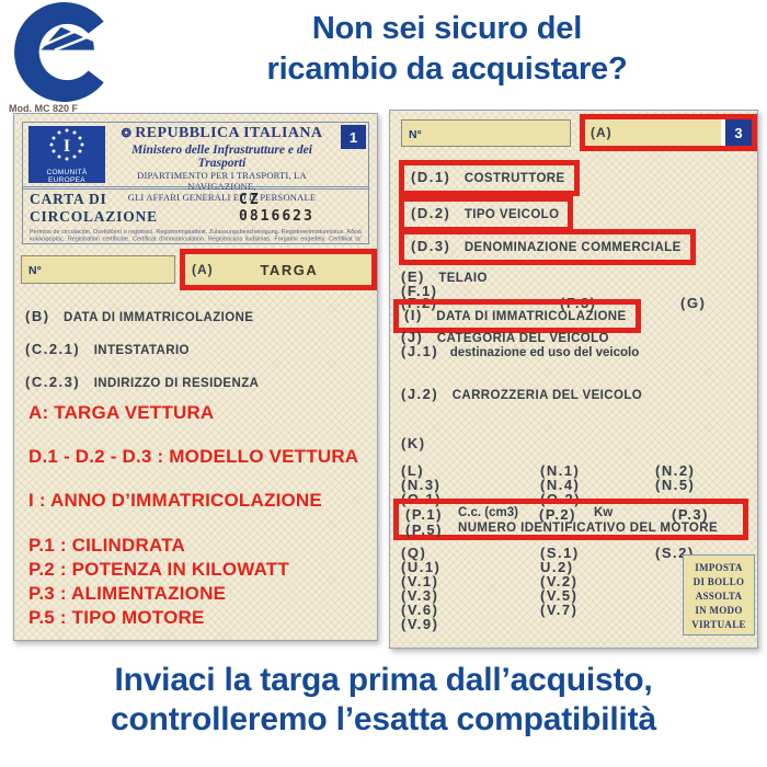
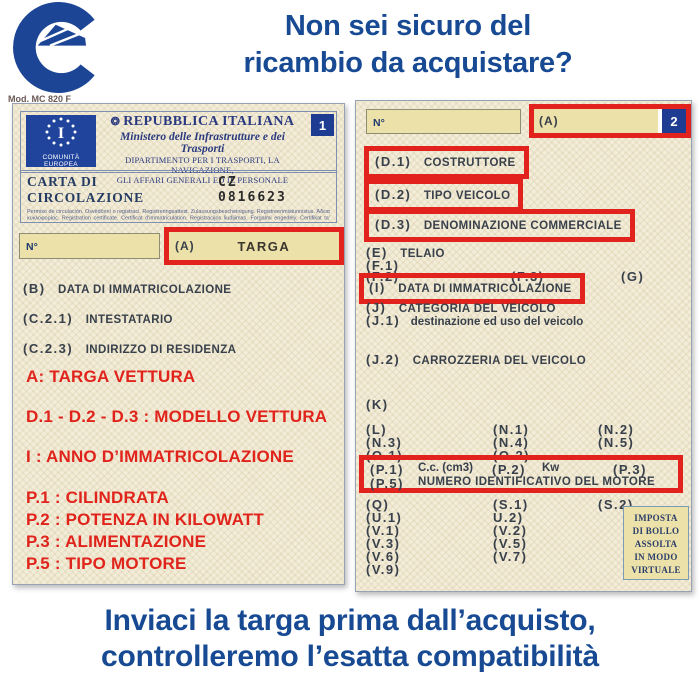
  Non sei sicuro del
  ricambio da acquistare?
  Mod. MC 820 F
  I
  ❂ REPUBBLICA ITALIANA
  Ministero delle Infrastrutture e dei Trasporti
  DIPARTIMENTO PER I TRASPORTI, LA NAVIGAZIONE,
  GLI AFFARI GENERALI ED IL PERSONALE
  1
  CARTA DI CIRCOLAZIONE
  CZ 0816623
  N°
  (A)
  TARGA
  (B) DATA DI IMMATRICOLAZIONE
  (C.2.1) INTESTATARIO
  (C.2.3) INDIRIZZO DI RESIDENZA
  A: TARGA VETTURA
  D.1 - D.2 - D.3 : MODELLO VETTURA
  I : ANNO D’IMMATRICOLAZIONE
  P.1 : CILINDRATA
  P.2 : POTENZA IN KILOWATT
  P.3 : ALIMENTAZIONE
  P.5 : TIPO MOTORE
  N°
  (A)
- 3
+ 2
  (D.1) COSTRUTTORE
  (D.2) TIPO VEICOLO
  (D.3) DENOMINAZIONE COMMERCIALE
  (E) TELAIO
  (F.1)
  (F.2)
  (F.3)
  (G)
  (I) DATA DI IMMATRICOLAZIONE
  (J) CATEGORIA DEL VEICOLO
  (J.1) destinazione ed uso del veicolo
  (J.2) CARROZZERIA DEL VEICOLO
  (K)
  (L)
  (N.1)
  (N.2)
  (N.3)
  (N.4)
  (N.5)
  (O.1)
  (O.2)
  (P.1)
  C.c. (cm3)
  (P.2)
  Kw
  (P.3)
  (P.5)
  NUMERO IDENTIFICATIVO DEL MOTORE
  (Q)
  (S.1)
  (S.2)
  (U.1)
  U.2)
  (V.1)
  (V.2)
  (V.3)
  (V.5)
  (V.6)
  (V.7)
  (V.9)
  IMPOSTA
  DI BOLLO
  ASSOLTA
  IN MODO
  VIRTUALE
  Inviaci la targa prima dall’acquisto,
  controlleremo l’esatta compatibilità
